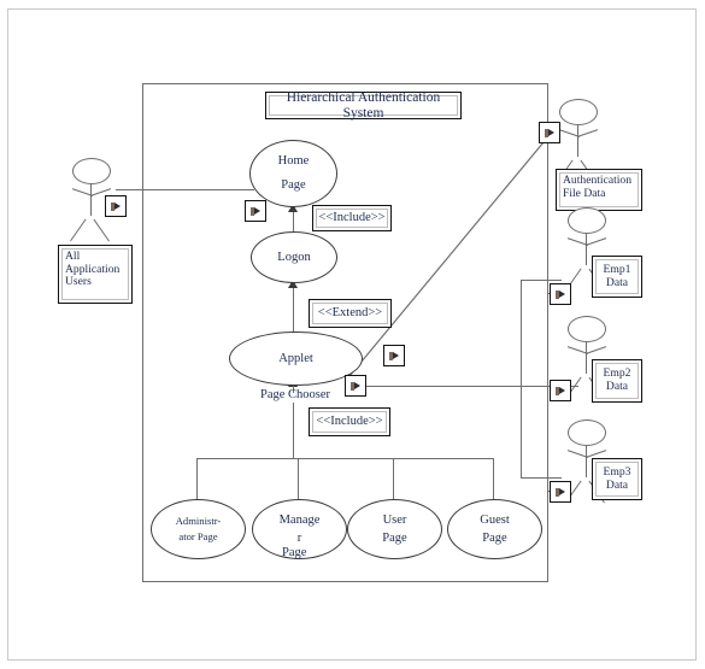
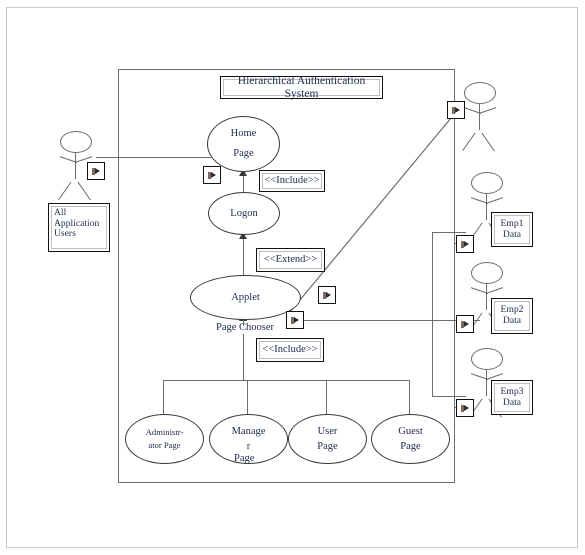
  Hierarchical Authentication System
  Home
  Page
  Logon
  Applet
  Administr-
  ator Page
  Manage
  r
  User
  Page
  Guest
  Page
  Page
  Page Chooser
  <<Include>>
  <<Extend>>
  <<Include>>
  All
  Application
  Users
- Authentication
- File Data
  Emp1
  Data
  Emp2
  Data
  Emp3
  Data
